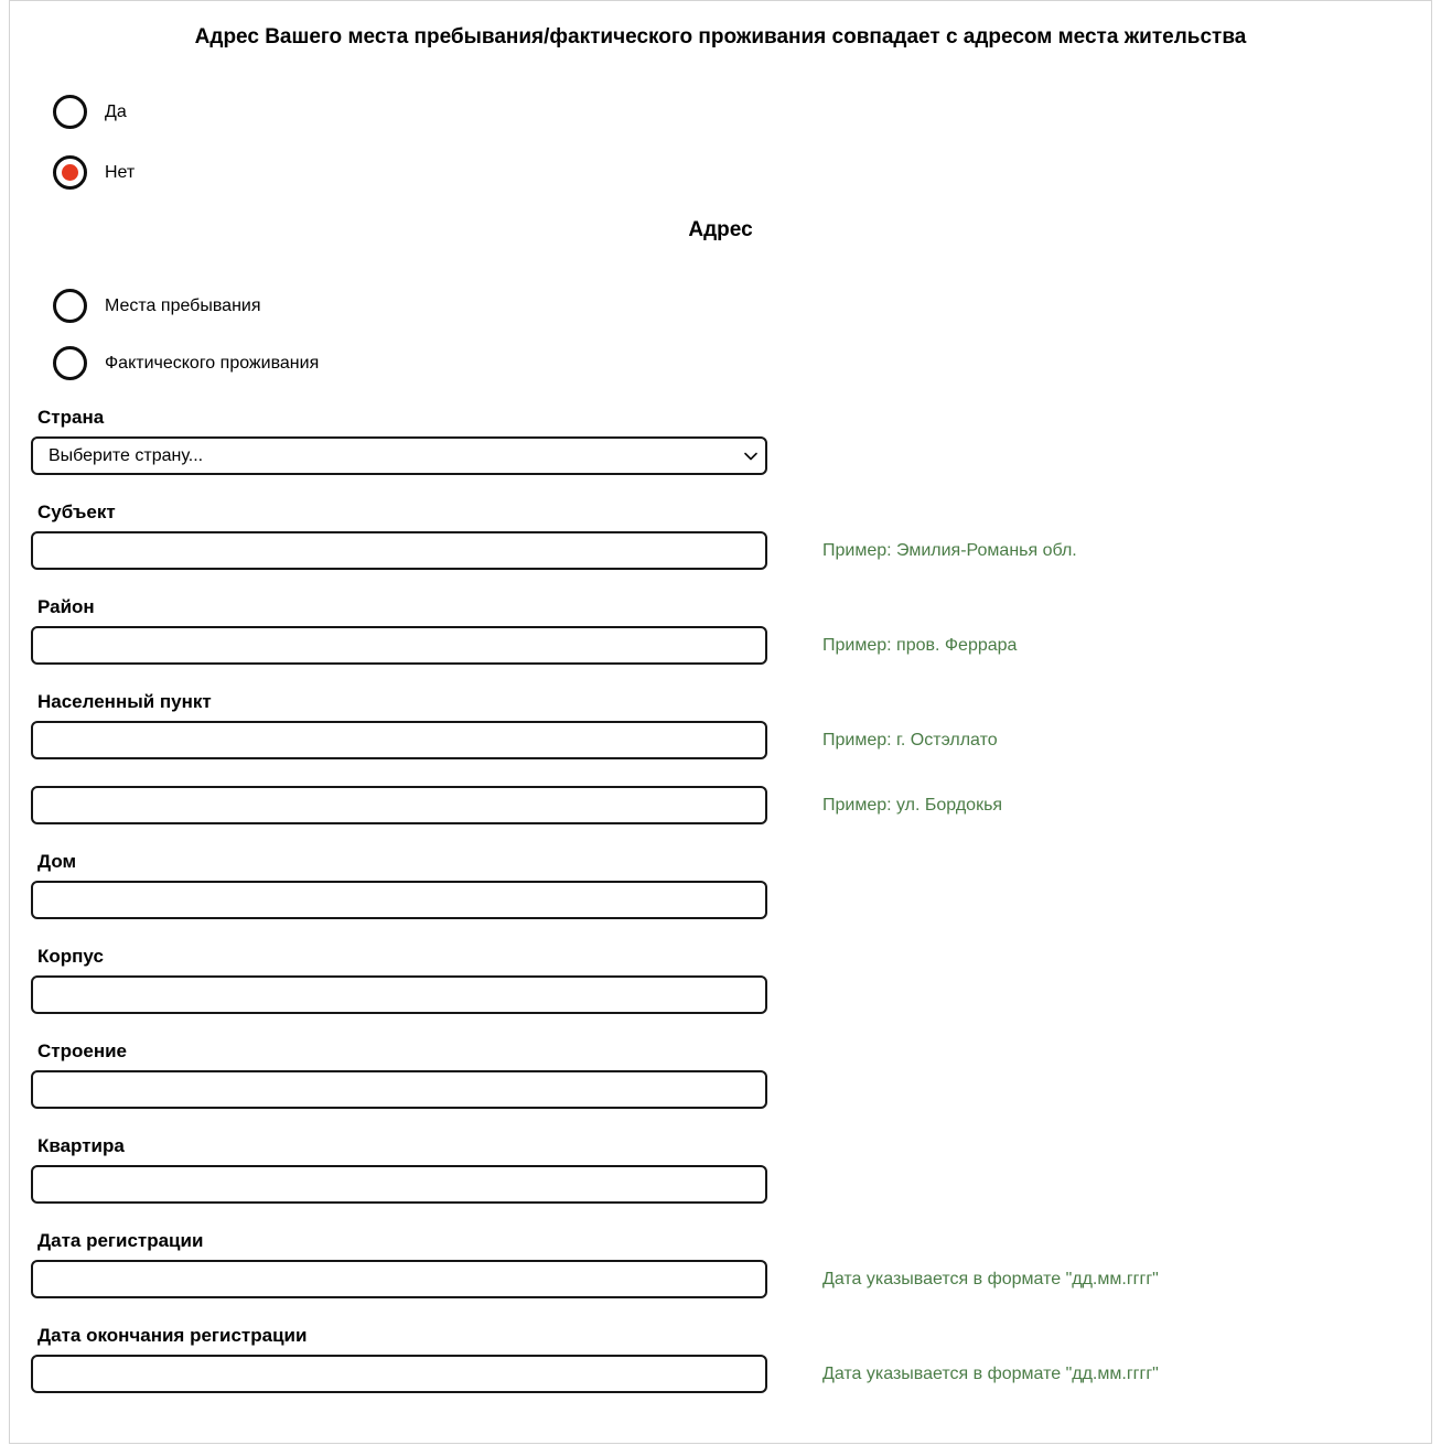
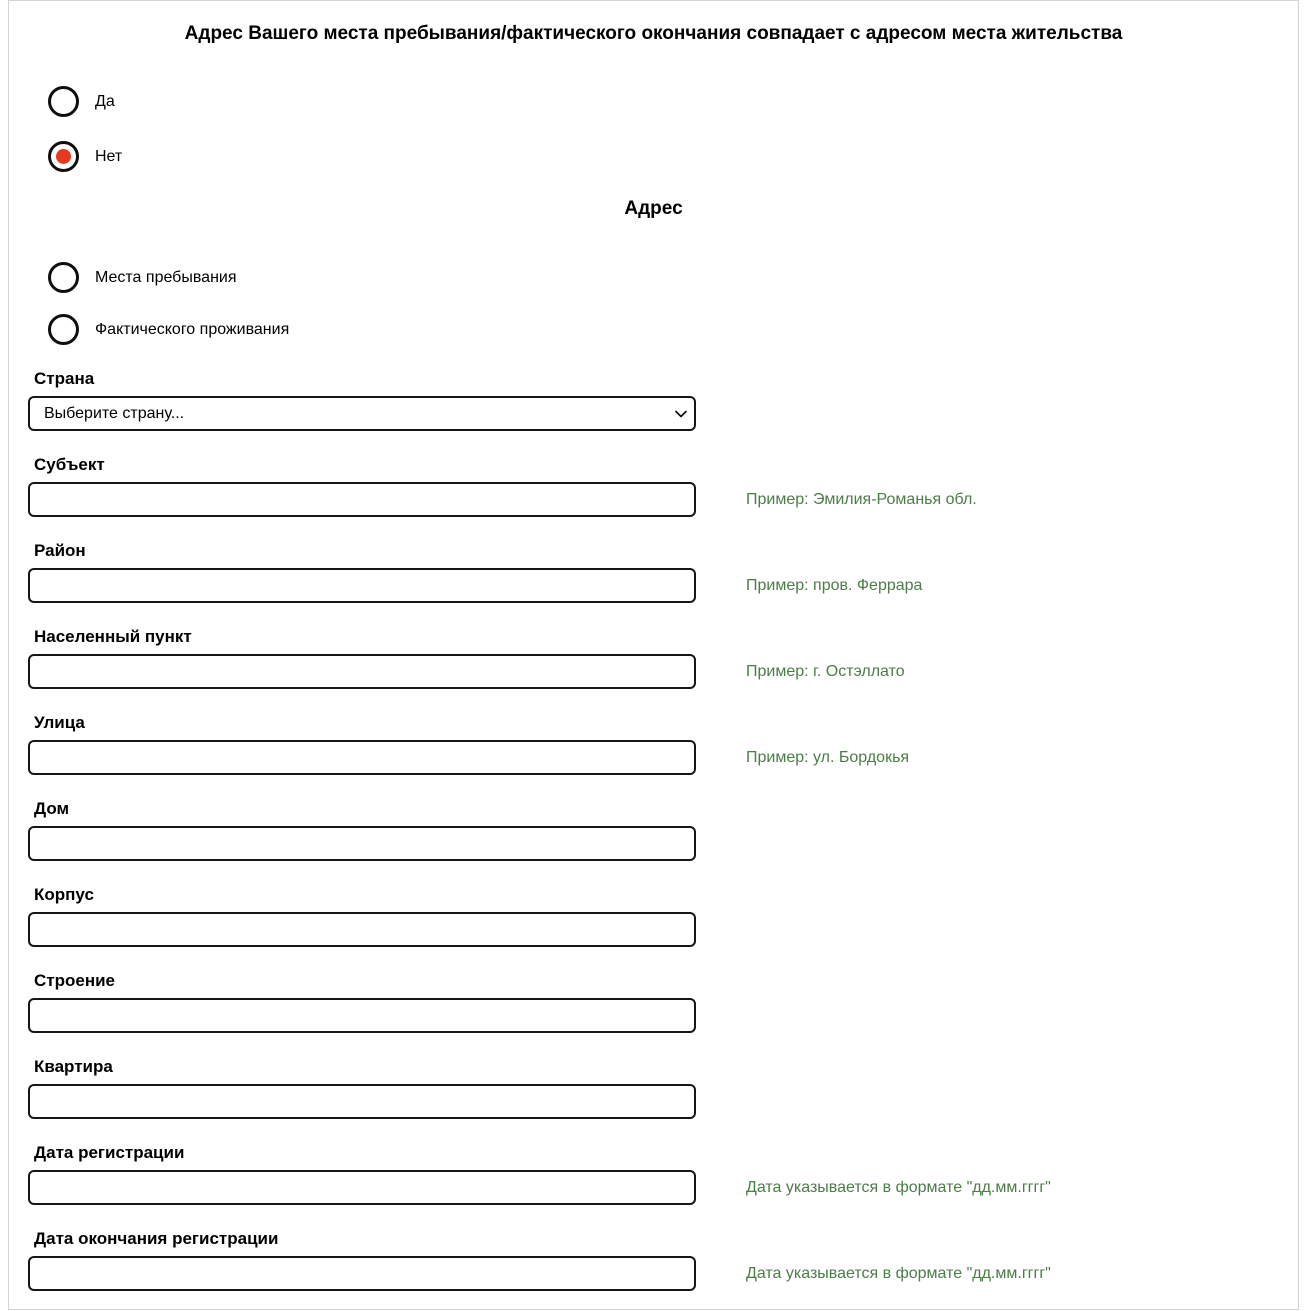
- Адрес Вашего места пребывания/фактического проживания совпадает с адресом места жительства
+ Адрес Вашего места пребывания/фактического окончания совпадает с адресом места жительства
  Да
  Нет
  Адрес
  Места пребывания
  Фактического проживания
  Страна
  Выберите страну...
  Субъект
  Пример: Эмилия-Романья обл.
  Район
  Пример: пров. Феррара
  Населенный пункт
  Пример: г. Остэллато
+ Улица
  Пример: ул. Бордокья
  Дом
  Корпус
  Строение
  Квартира
  Дата регистрации
  Дата указывается в формате "дд.мм.гггг"
  Дата окончания регистрации
  Дата указывается в формате "дд.мм.гггг"
